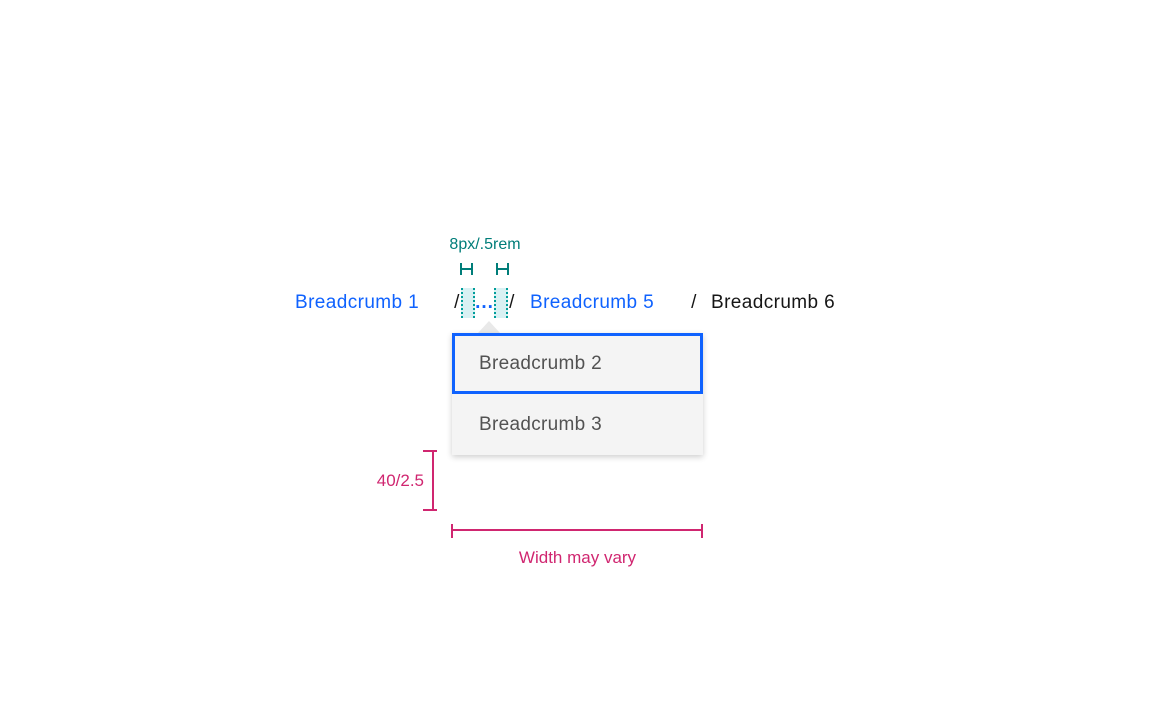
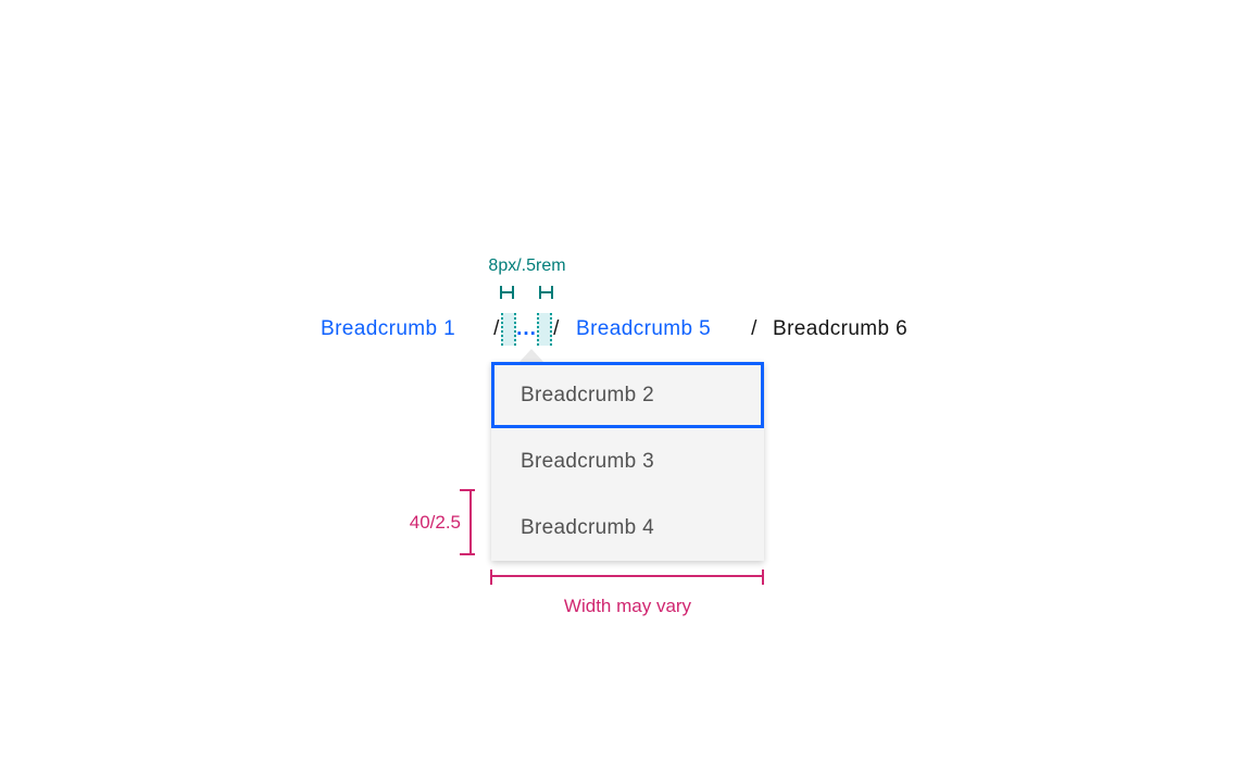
  8px/.5rem
  Breadcrumb 1
  /
  ...
  /
  Breadcrumb 5
  /
  Breadcrumb 6
  Breadcrumb 2
  Breadcrumb 3
+ Breadcrumb 4
  40/2.5
  Width may vary
